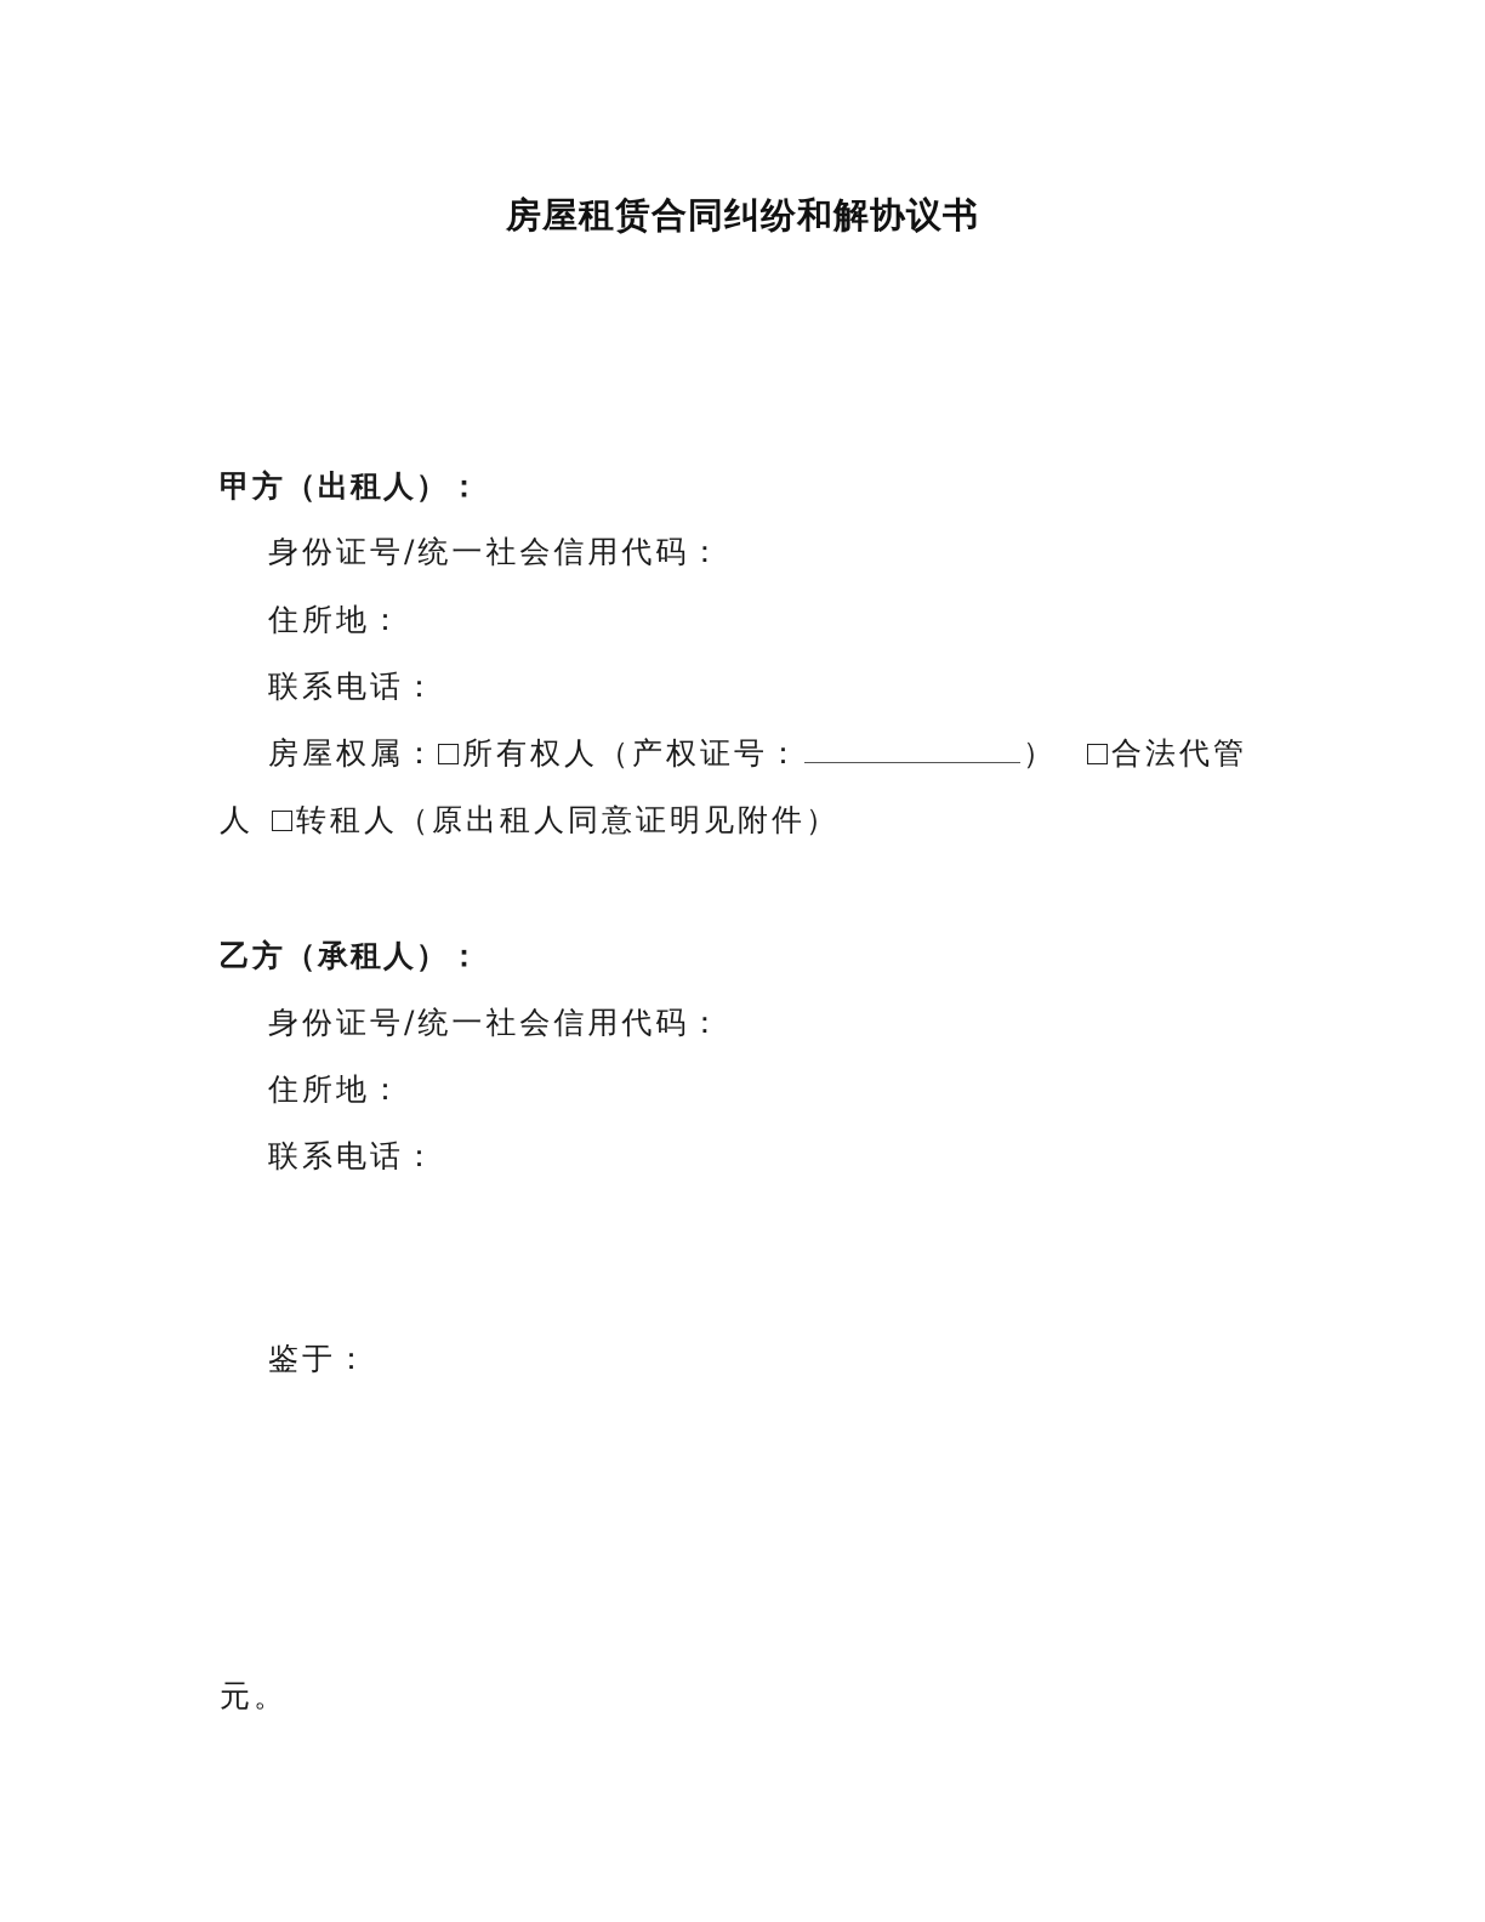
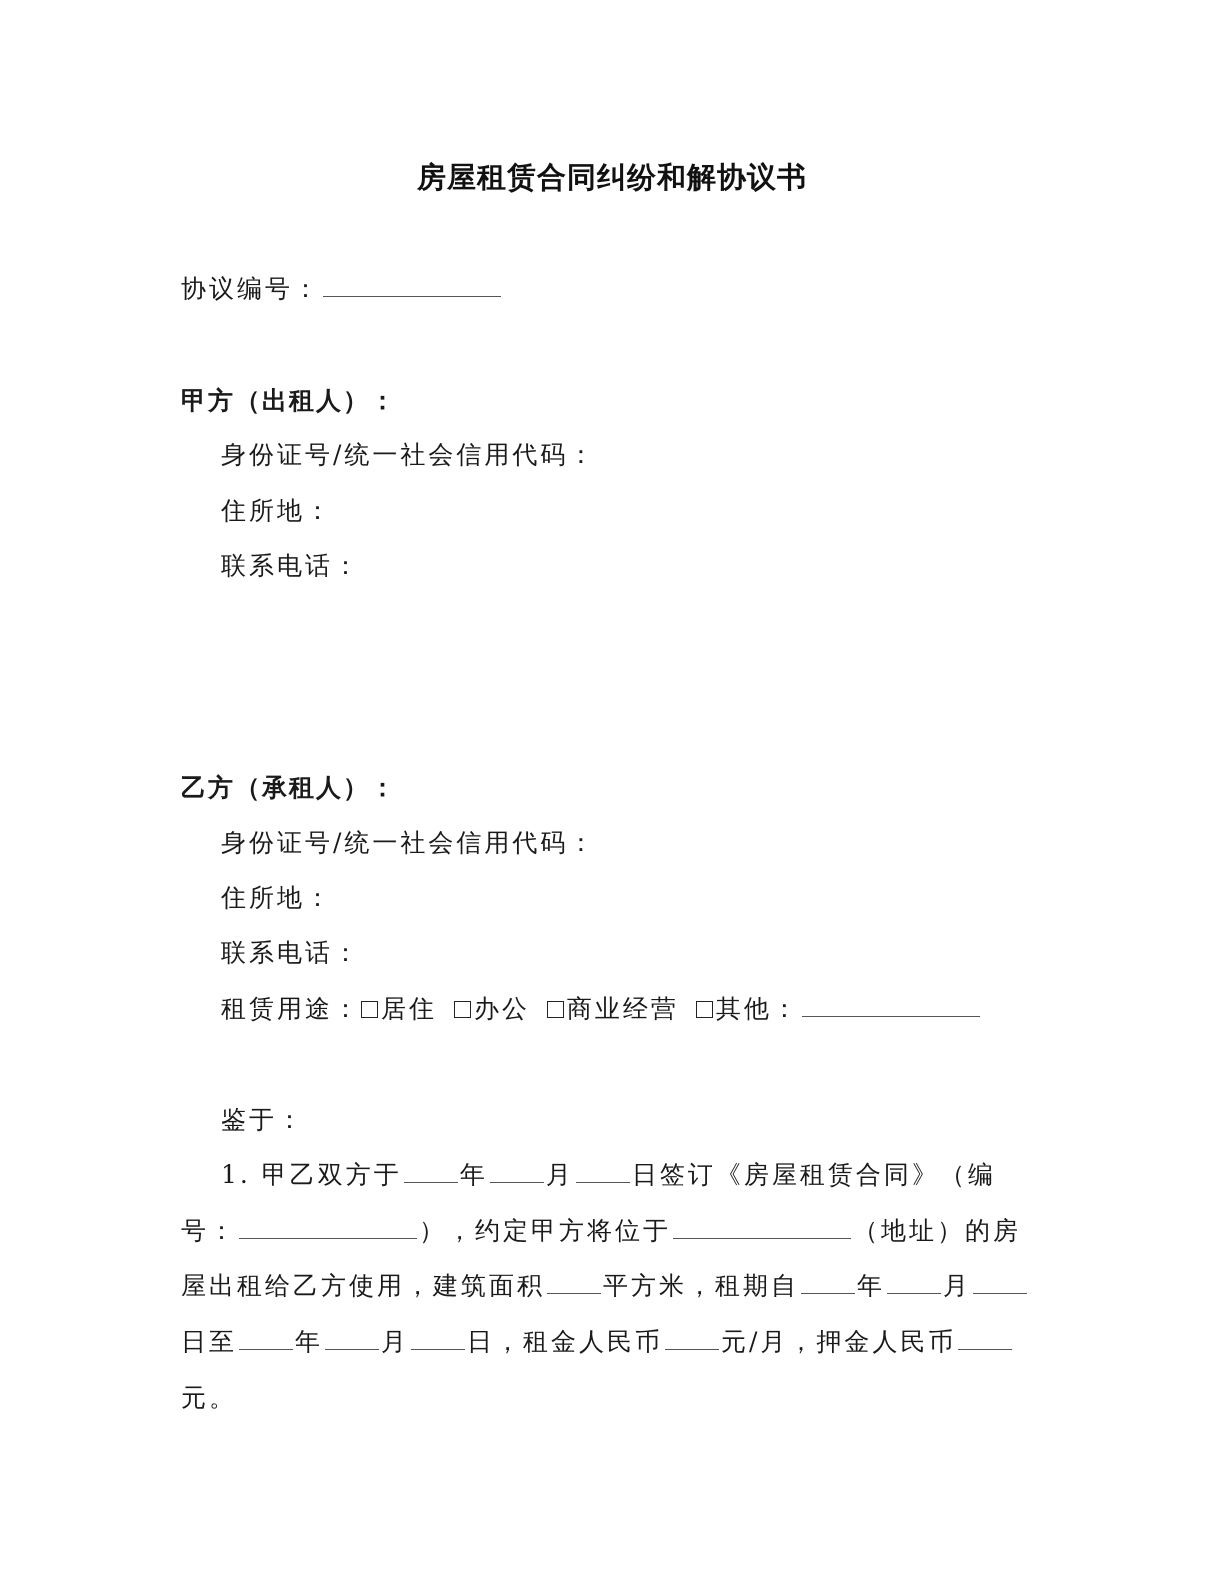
  房屋租赁合同纠纷和解协议书
+ 协议编号：
  甲方（出租人）：
  身份证号/统一社会信用代码：
  住所地：
  联系电话：
- 房屋权属： 所有权人（产权证号： ） 合法代管
- 人 转租人（原出租人同意证明见附件）
  乙方（承租人）：
  身份证号/统一社会信用代码：
  住所地：
  联系电话：
+ 租赁用途： 居住 办公 商业经营 其他：
  鉴于：
+ 1. 甲乙双方于 年 月 日签订《房屋租赁合同》（编
+ 号： ），约定甲方将位于 （地址）的房
+ 屋出租给乙方使用，建筑面积 平方米，租期自 年 月
+ 日至 年 月 日，租金人民币 元/月，押金人民币
  元。
